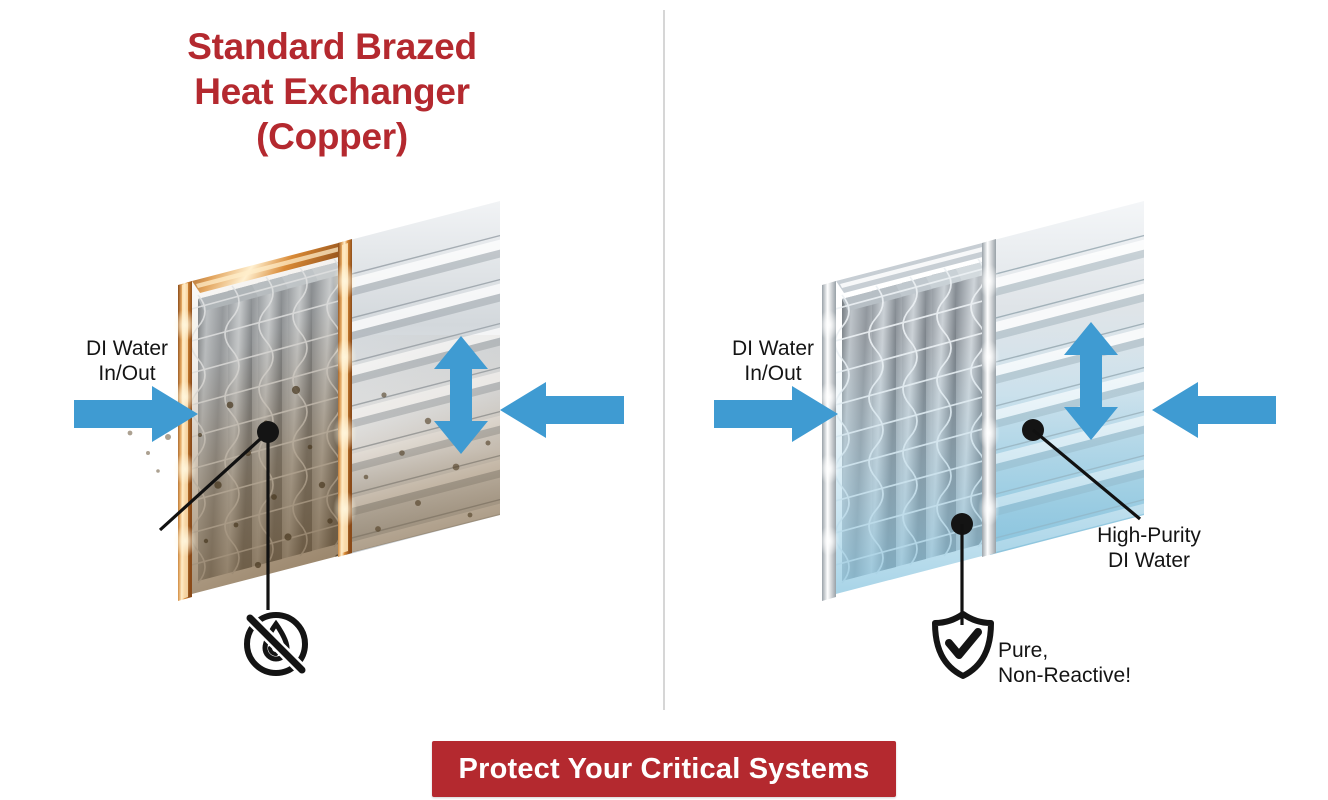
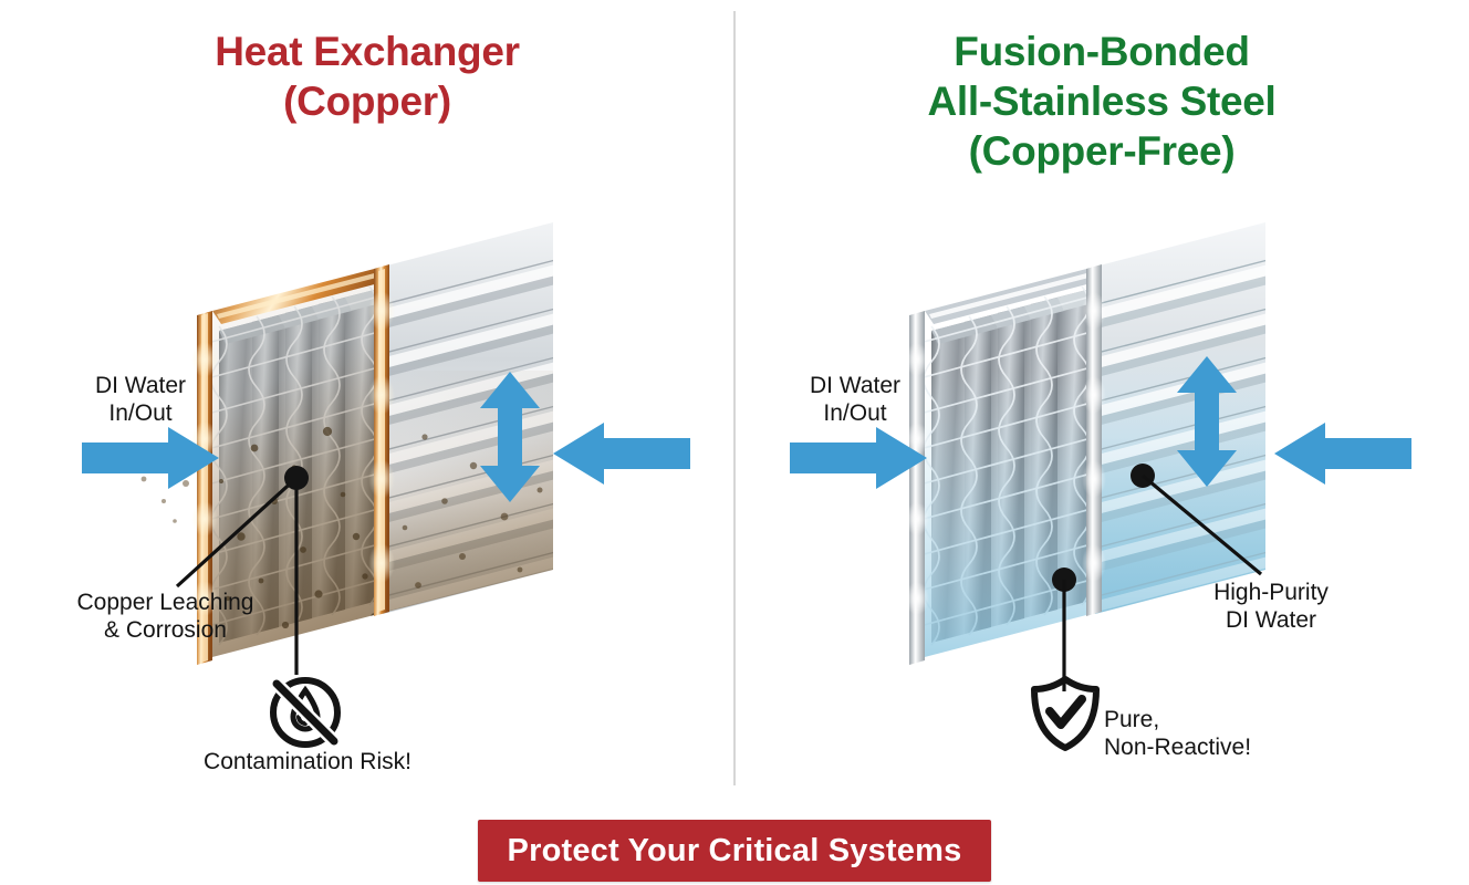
- Standard Brazed
  Heat Exchanger
  (Copper)
  DI Water
  In/Out
+ Copper Leaching
+ & Corrosion
+ Contamination Risk!
+ Fusion-Bonded
+ All-Stainless Steel
+ (Copper-Free)
  DI Water
  In/Out
  High-Purity
  DI Water
  Pure,
  Non-Reactive!
  Protect Your Critical Systems
